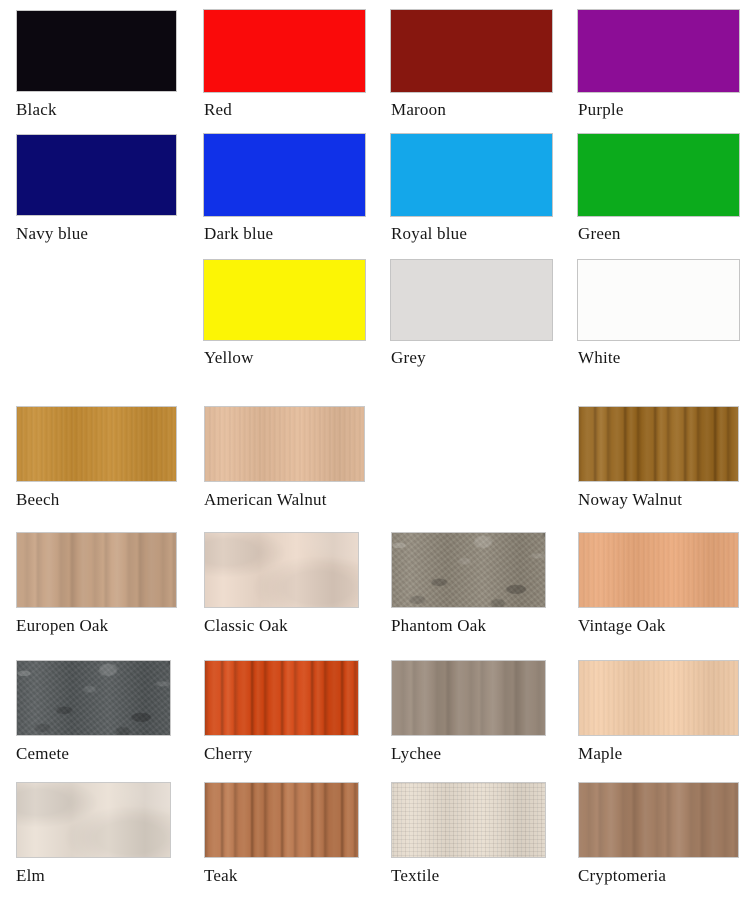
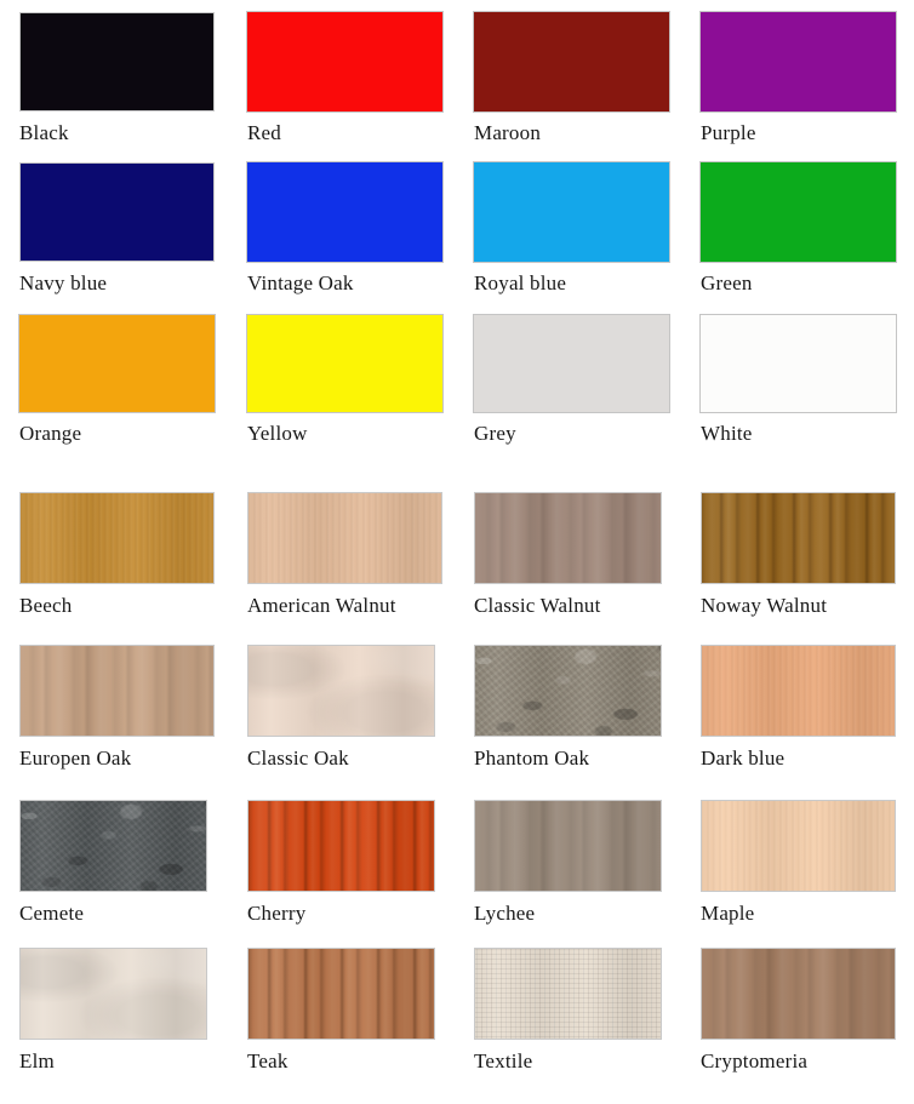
  Black
  Red
  Maroon
  Purple
  Navy blue
- Dark blue
+ Vintage Oak
  Royal blue
  Green
+ Orange
  Yellow
  Grey
  White
  Beech
  American Walnut
+ Classic Walnut
  Noway Walnut
  Europen Oak
  Classic Oak
  Phantom Oak
- Vintage Oak
+ Dark blue
  Cemete
  Cherry
  Lychee
  Maple
  Elm
  Teak
  Textile
  Cryptomeria
